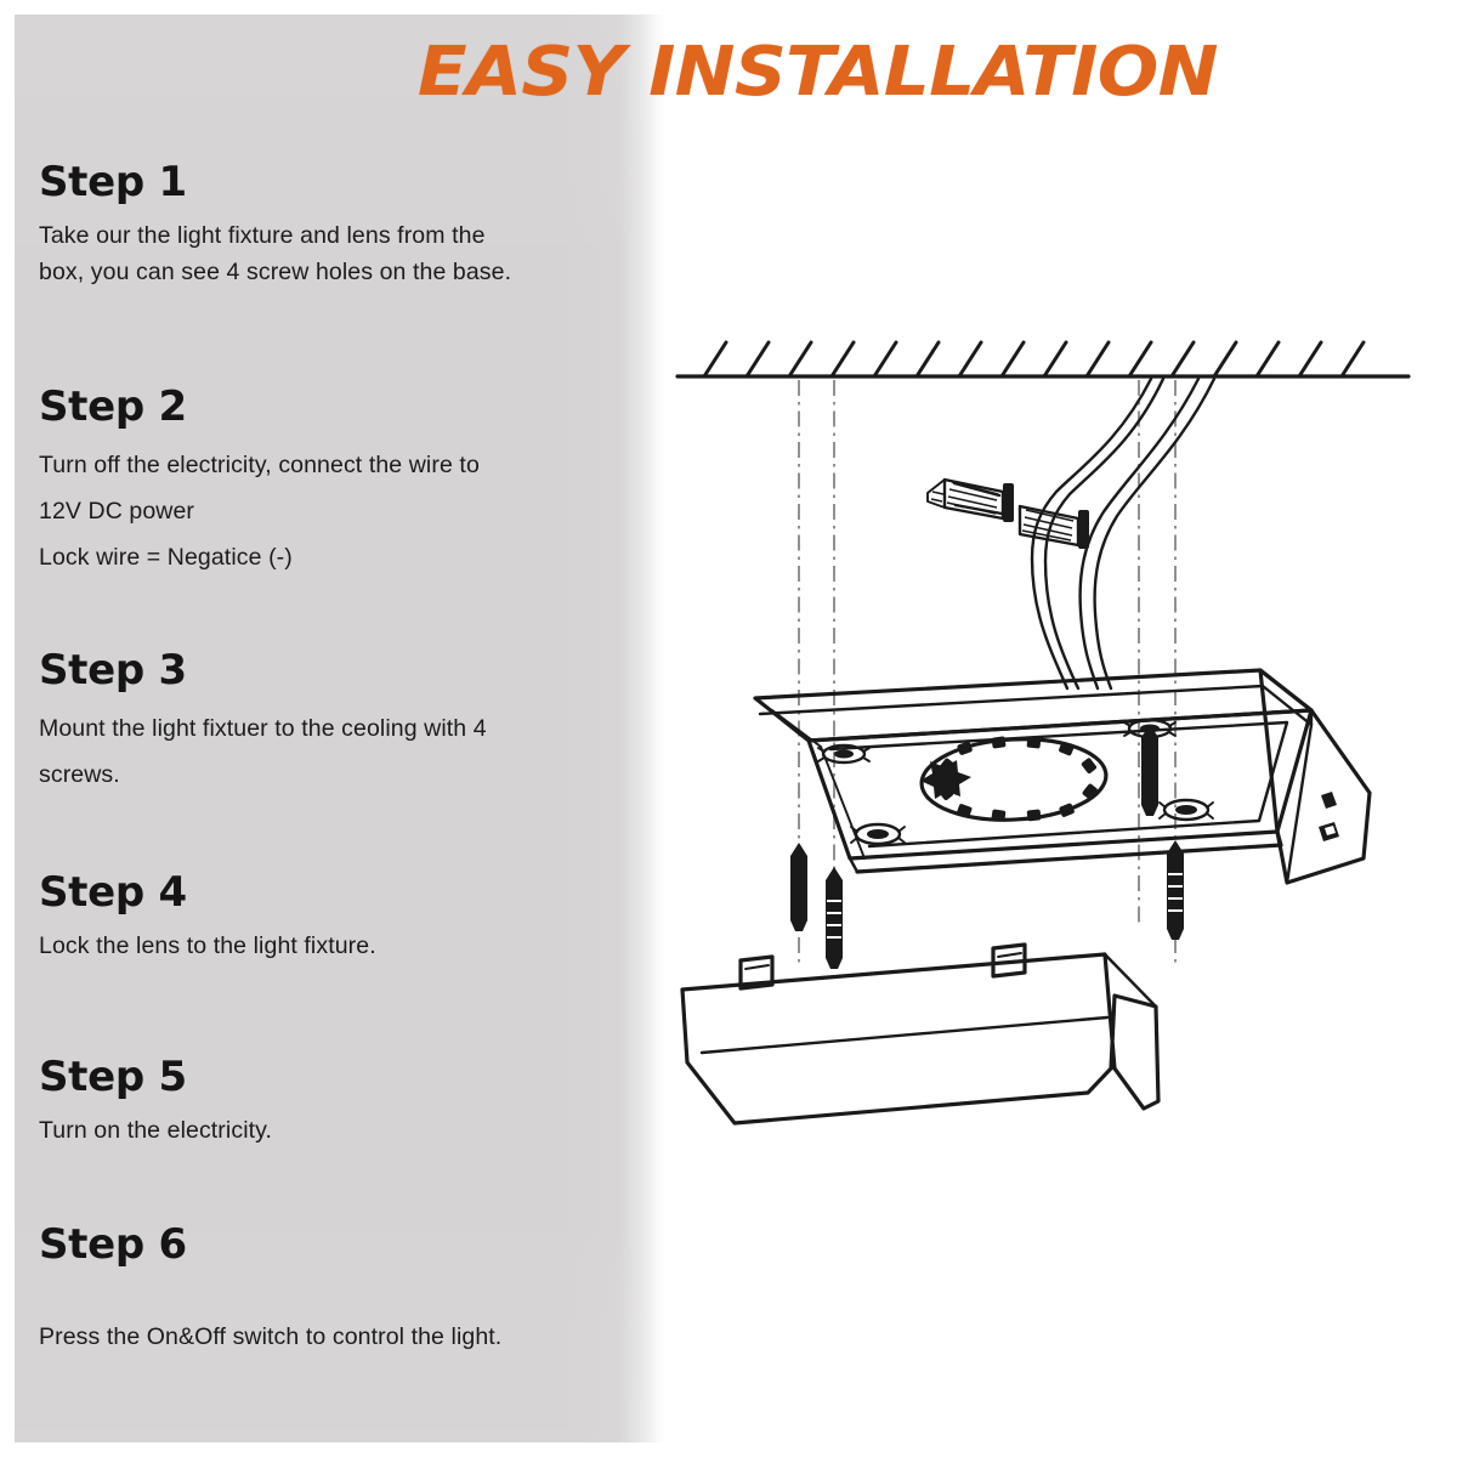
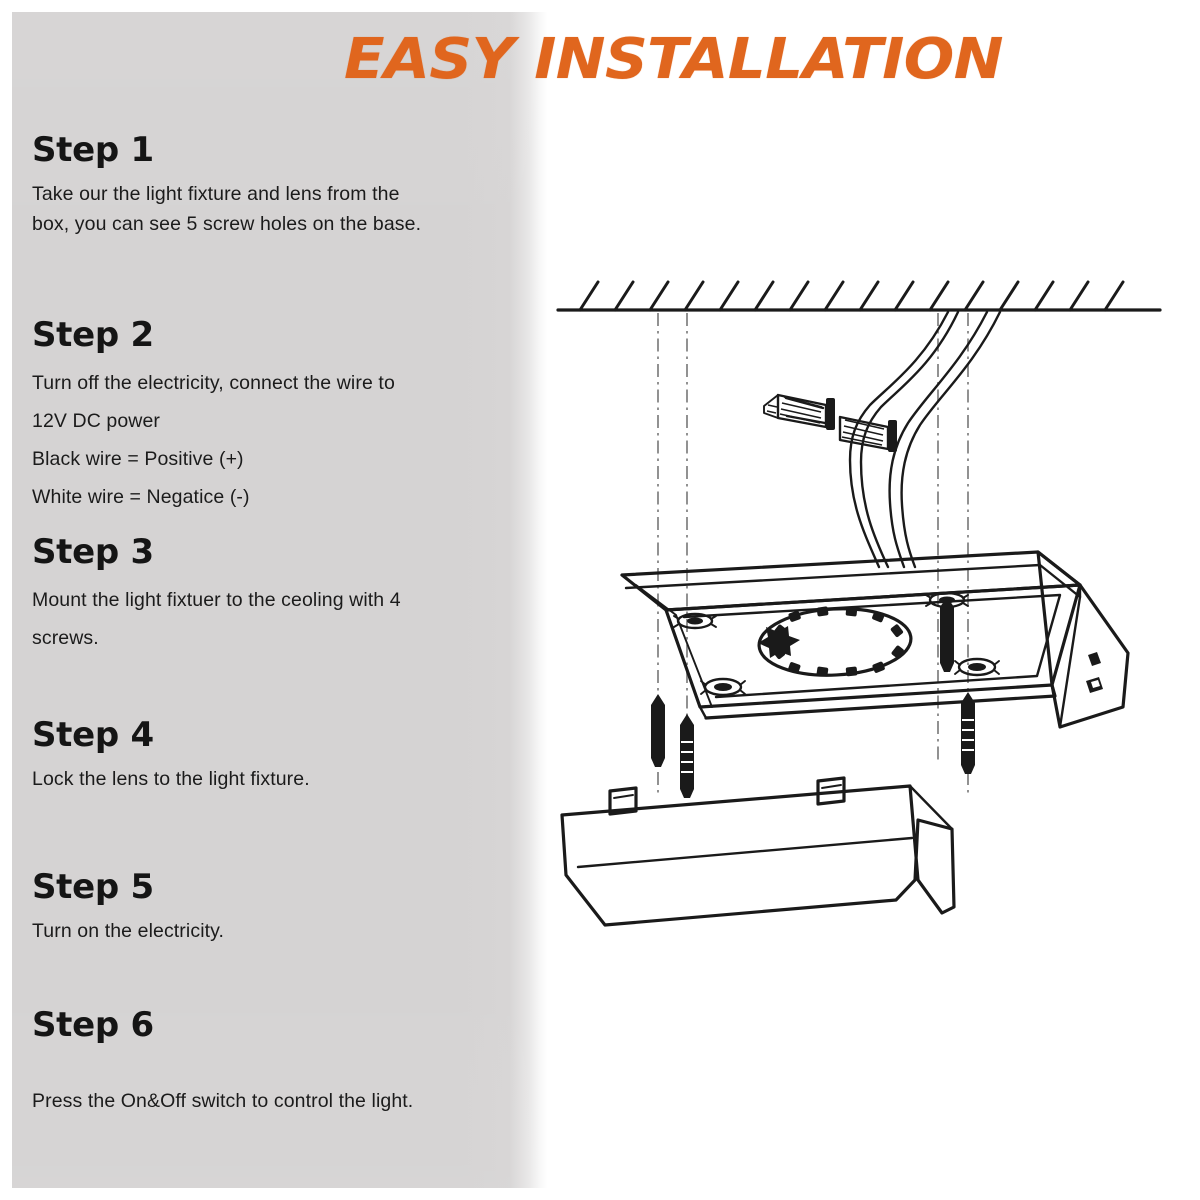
  EASY INSTALLATIO
  Step 1
  Take our the light fixture and lens from the
- box, you can see 4 screw holes on the base.
+ box, you can see 5 screw holes on the base.
  Step 2
  Turn off the electricity, connect the wire to
  12V DC power
+ Black wire = Positive (+)
- Lock wire = Negatice (-)
+ White wire = Negatice (-)
  Step 3
  Mount the light fixtuer to the ceoling with 4
  screws.
  Step 4
  Lock the lens to the light fixture.
  Step 5
  Turn on the electricity.
  Step 6
  Press the On&Off switch to control the light.
